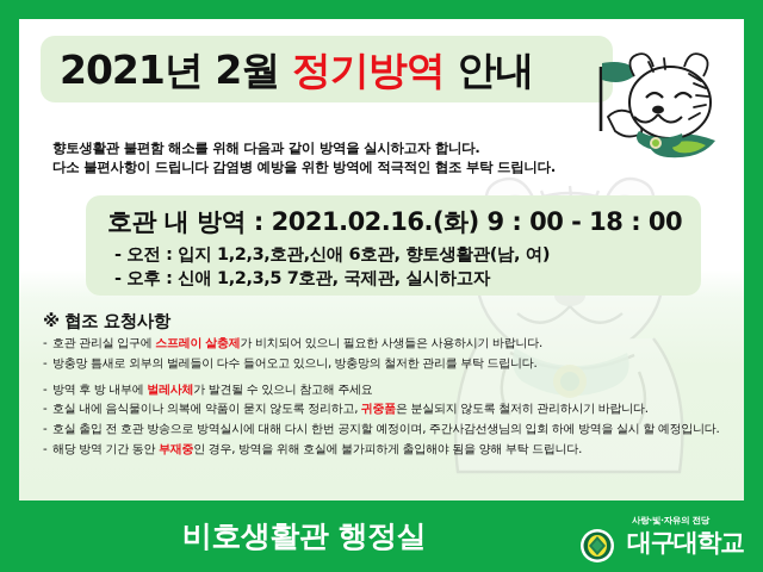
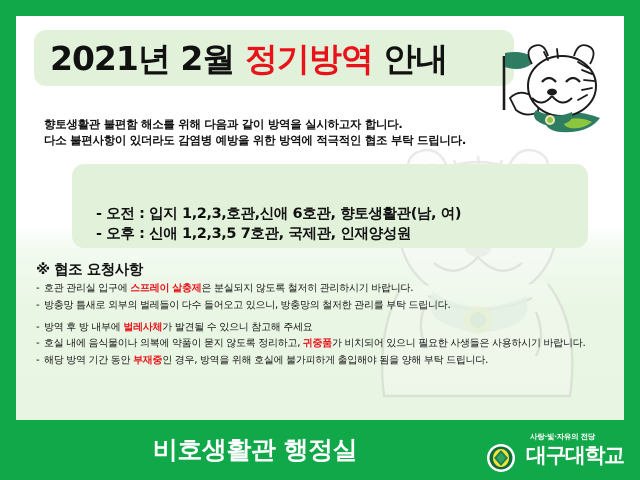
  2021년 2월 정기방역 안내
  향토생활관 불편함 해소를 위해 다음과 같이 방역을 실시하고자 합니다.
- 다소 불편사항이 드립니다 감염병 예방을 위한 방역에 적극적인 협조 부탁 드립니다.
+ 다소 불편사항이 있더라도 감염병 예방을 위한 방역에 적극적인 협조 부탁 드립니다.
- 호관 내 방역 : 2021.02.16.(화) 9 : 00 - 18 : 00
  - 오전 : 입지 1,2,3,호관,신애 6호관, 향토생활관(남, 여)
- - 오후 : 신애 1,2,3,5 7호관, 국제관, 실시하고자
+ - 오후 : 신애 1,2,3,5 7호관, 국제관, 인재양성원
  ※ 협조 요청사항
- 호관 관리실 입구에 스프레이 살충제가 비치되어 있으니 필요한 사생들은 사용하시기 바랍니다.
+ 호관 관리실 입구에 스프레이 살충제은 분실되지 않도록 철저히 관리하시기 바랍니다.
  방충망 틈새로 외부의 벌레들이 다수 들어오고 있으니, 방충망의 철저한 관리를 부탁 드립니다.
  방역 후 방 내부에 벌레사체가 발견될 수 있으니 참고해 주세요
- 호실 내에 음식물이나 의복에 약품이 묻지 않도록 정리하고, 귀중품은 분실되지 않도록 철저히 관리하시기 바랍니다.
+ 호실 내에 음식물이나 의복에 약품이 묻지 않도록 정리하고, 귀중품가 비치되어 있으니 필요한 사생들은 사용하시기 바랍니다.
- 호실 출입 전 호관 방송으로 방역실시에 대해 다시 한번 공지할 예정이며, 주간사감선생님의 입회 하에 방역을 실시 할 예정입니다.
  해당 방역 기간 동안 부재중인 경우, 방역을 위해 호실에 불가피하게 출입해야 됨을 양해 부탁 드립니다.
  비호생활관 행정실
  사랑·빛·자유의 전당
  대구대학교
